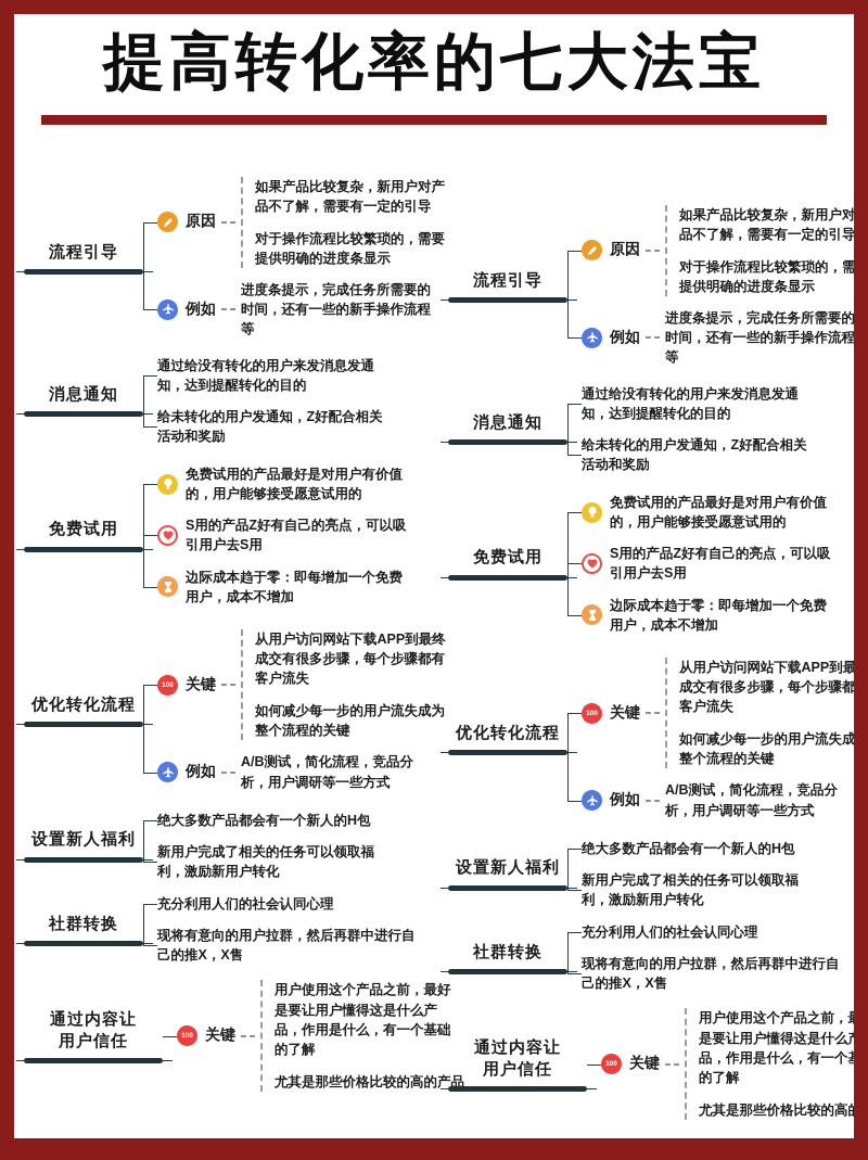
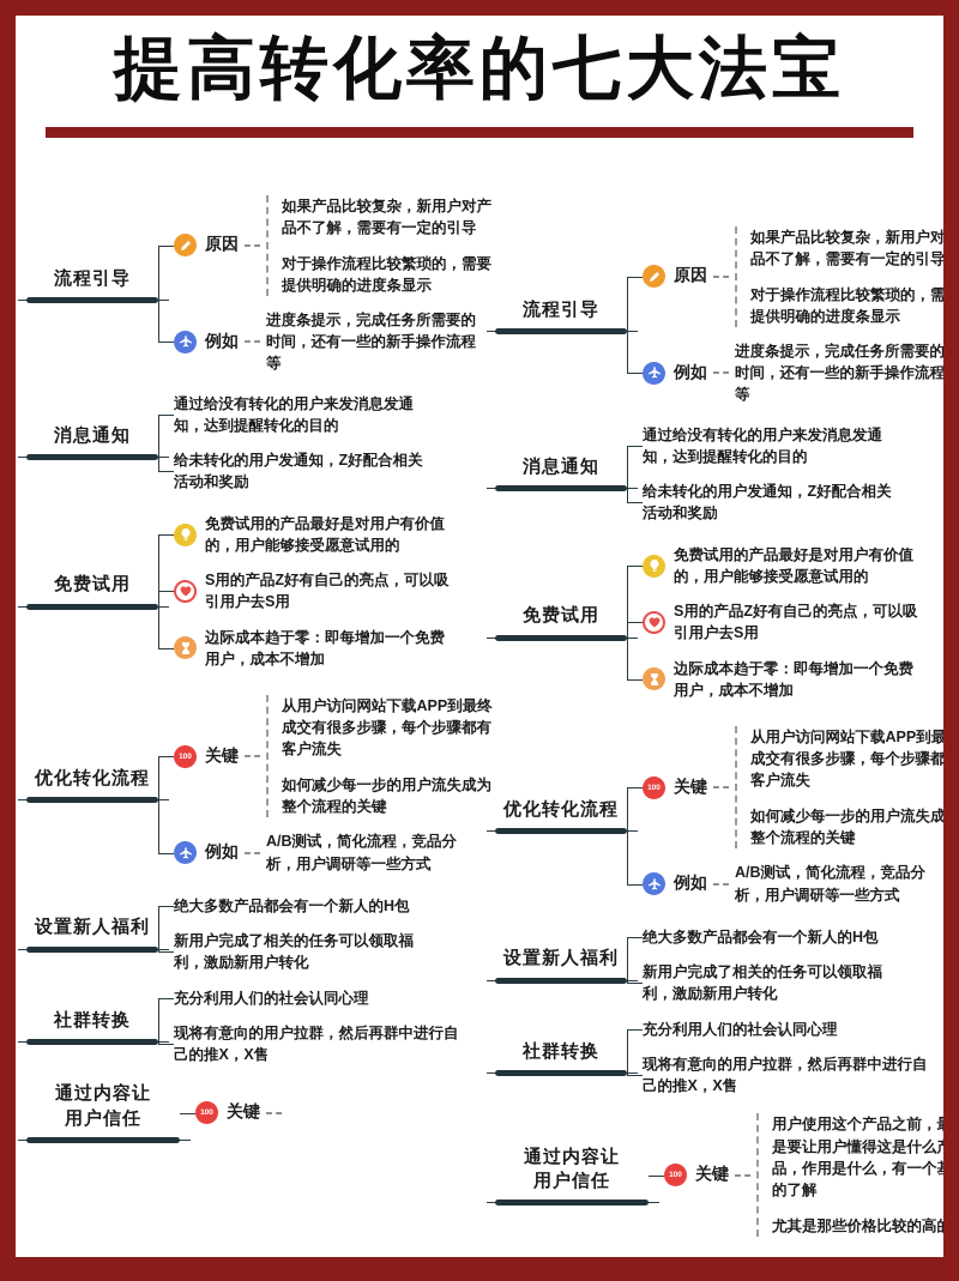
  提高转化率的七大法宝
  流程引导
  原因
  如果产品比较复杂，新用户对产品不了解，需要有一定的引导
  对于操作流程比较繁琐的，需要提供明确的进度条显示
  例如
  进度条提示，完成任务所需要的时间，还有一些的新手操作流程等
  消息通知
  通过给没有转化的用户来发消息发通知，达到提醒转化的目的
  给未转化的用户发通知，Z好配合相关活动和奖励
  免费试用
  免费试用的产品最好是对用户有价值的，用户能够接受愿意试用的
  S用的产品Z好有自己的亮点，可以吸引用户去S用
  边际成本趋于零：即每增加一个免费用户，成本不增加
  优化转化流程
  关键
  从用户访问网站下载APP到最终成交有很多步骤，每个步骤都有客户流失
  如何减少每一步的用户流失成为整个流程的关键
  例如
  A/B测试，简化流程，竞品分析，用户调研等一些方式
  设置新人福利
  绝大多数产品都会有一个新人的H包
  新用户完成了相关的任务可以领取福利，激励新用户转化
  社群转换
  充分利用人们的社会认同心理
  现将有意向的用户拉群，然后再群中进行自己的推X，X售
  通过内容让用户信任
  关键
- 用户使用这个产品之前，最好是要让用户懂得这是什么产品，作用是什么，有一个基础的了解
- 尤其是那些价格比较的高的产品
  流程引导
  原因
  如果产品比较复杂，新用户对产品不了解，需要有一定的引导
  对于操作流程比较繁琐的，需要提供明确的进度条显示
  例如
  进度条提示，完成任务所需要的时间，还有一些的新手操作流程等
  消息通知
  通过给没有转化的用户来发消息发通知，达到提醒转化的目的
  给未转化的用户发通知，Z好配合相关活动和奖励
  免费试用
  免费试用的产品最好是对用户有价值的，用户能够接受愿意试用的
  S用的产品Z好有自己的亮点，可以吸引用户去S用
  边际成本趋于零：即每增加一个免费用户，成本不增加
  优化转化流程
  关键
  从用户访问网站下载APP到最终成交有很多步骤，每个步骤都有客户流失
  如何减少每一步的用户流失成为整个流程的关键
  例如
  A/B测试，简化流程，竞品分析，用户调研等一些方式
  设置新人福利
  绝大多数产品都会有一个新人的H包
  新用户完成了相关的任务可以领取福利，激励新用户转化
  社群转换
  充分利用人们的社会认同心理
  现将有意向的用户拉群，然后再群中进行自己的推X，X售
  通过内容让用户信任
  关键
  用户使用这个产品之前，最是要让用户懂得这是什么产品，作用是什么，有一个基的了解
  尤其是那些价格比较的高的
